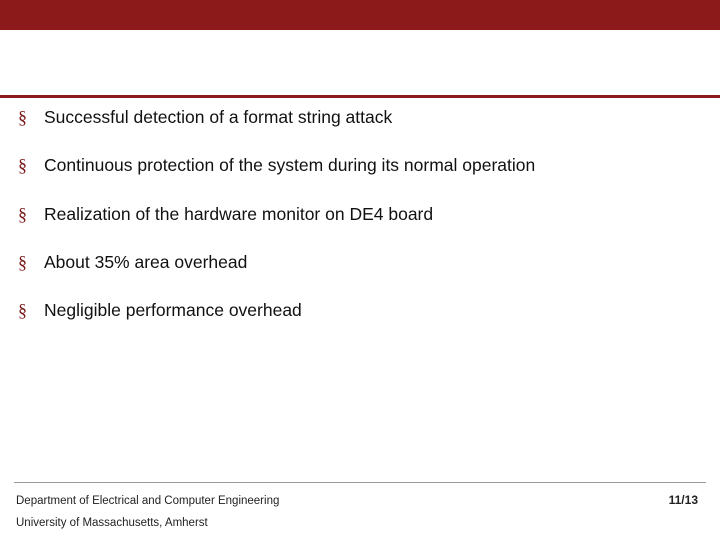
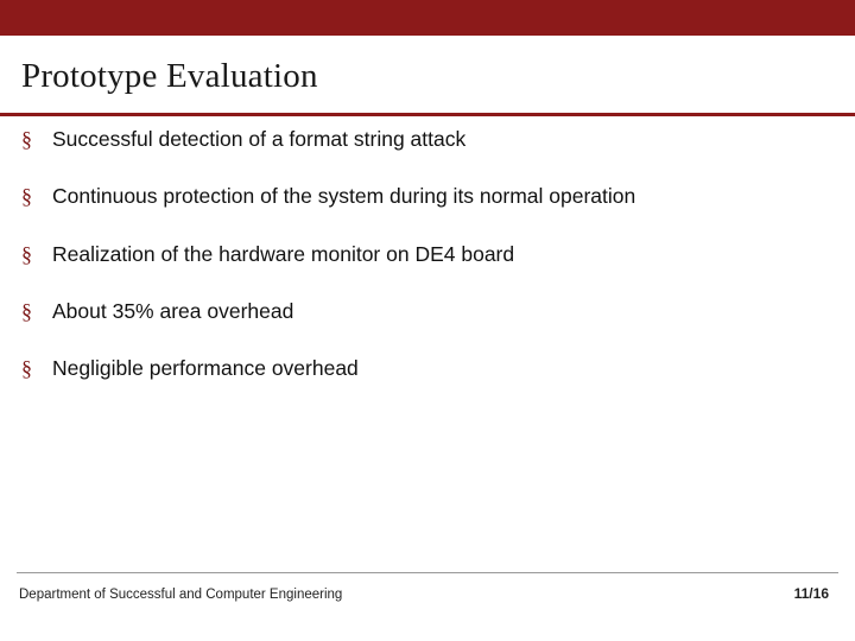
+ Prototype Evaluation
  §
  Successful detection of a format string attack
  §
  Continuous protection of the system during its normal operation
  §
  Realization of the hardware monitor on DE4 board
  §
  About 35% area overhead
  §
  Negligible performance overhead
- Department of Electrical and Computer Engineering
+ Department of Successful and Computer Engineering
- University of Massachusetts, Amherst
- 11/13
+ 11/16
